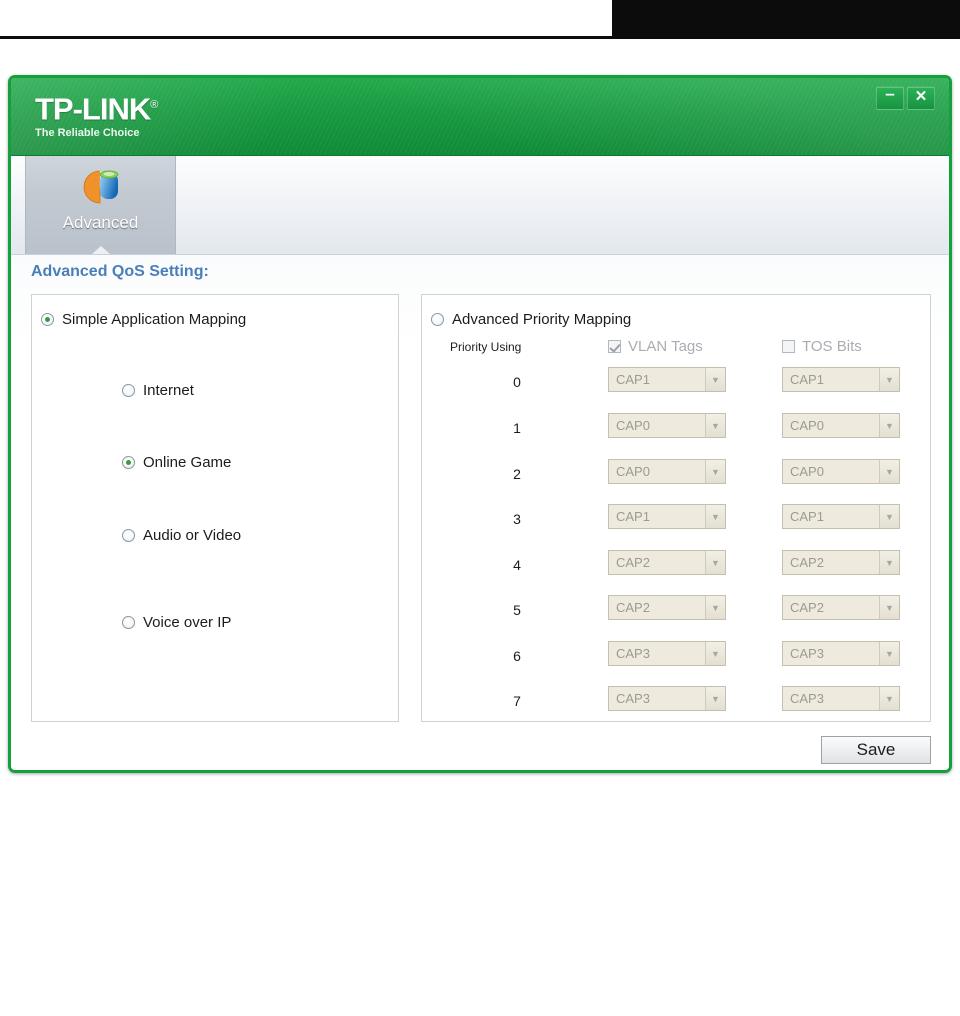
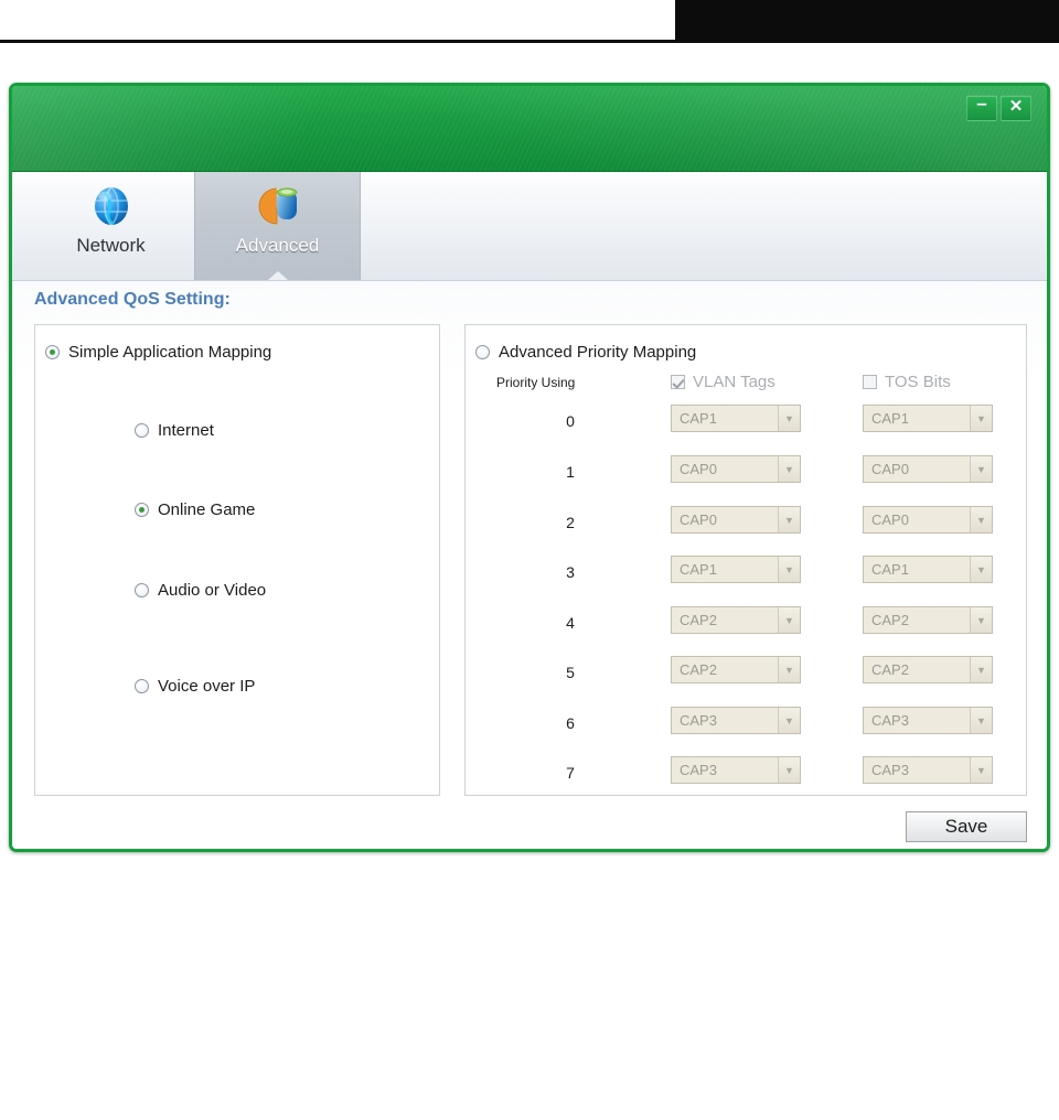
- TP-LINK®
- The Reliable Choice
  –
  ✕
+ Network
  Advanced
  Advanced QoS Setting:
  Simple Application Mapping
  Internet
  Online Game
  Audio or Video
  Voice over IP
  Advanced Priority Mapping
  Priority Using
  VLAN Tags
  TOS Bits
  0
  CAP1
  ▼
  CAP1
  ▼
  1
  CAP0
  ▼
  CAP0
  ▼
  2
  CAP0
  ▼
  CAP0
  ▼
  3
  CAP1
  ▼
  CAP1
  ▼
  4
  CAP2
  ▼
  CAP2
  ▼
  5
  CAP2
  ▼
  CAP2
  ▼
  6
  CAP3
  ▼
  CAP3
  ▼
  7
  CAP3
  ▼
  CAP3
  ▼
  Save
